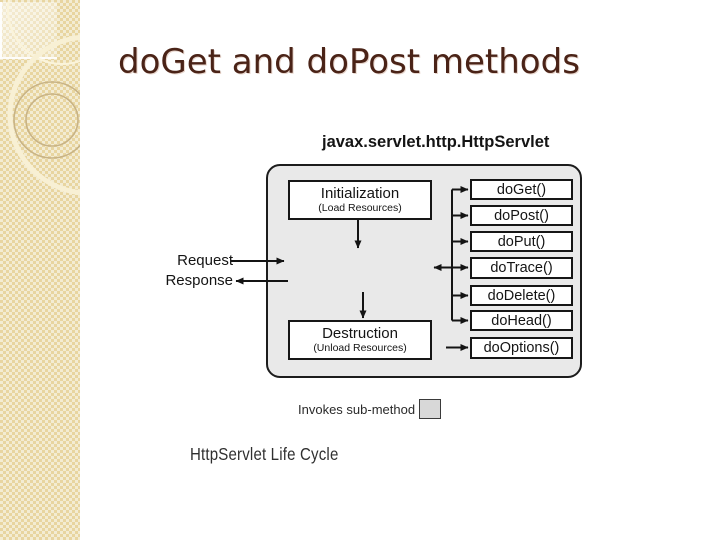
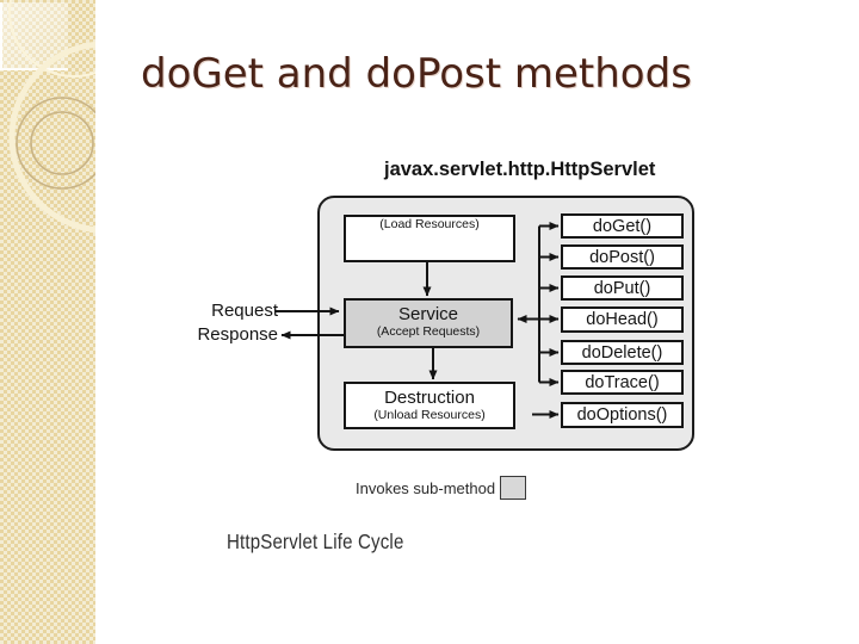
  doGet and doPost methods
  javax.servlet.http.HttpServlet
- Initialization
  (Load Resources)
+ Service
+ (Accept Requests)
  Destruction
  (Unload Resources)
  Request
  Response
  doGet()
  doPost()
  doPut()
- doTrace()
+ doHead()
  doDelete()
- doHead()
+ doTrace()
  doOptions()
  Invokes sub-method
  HttpServlet Life Cycle
